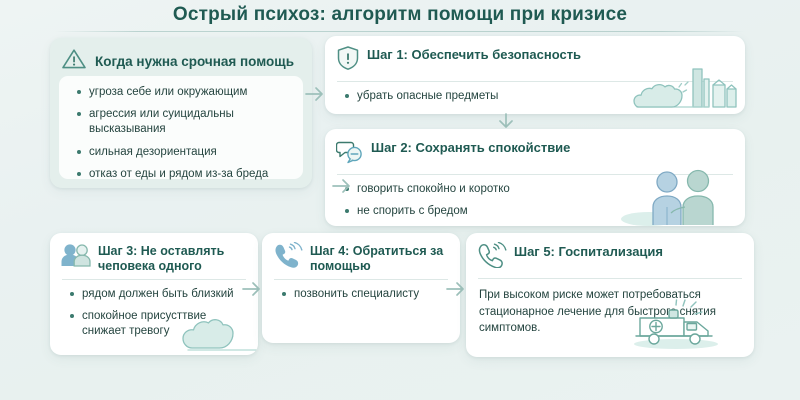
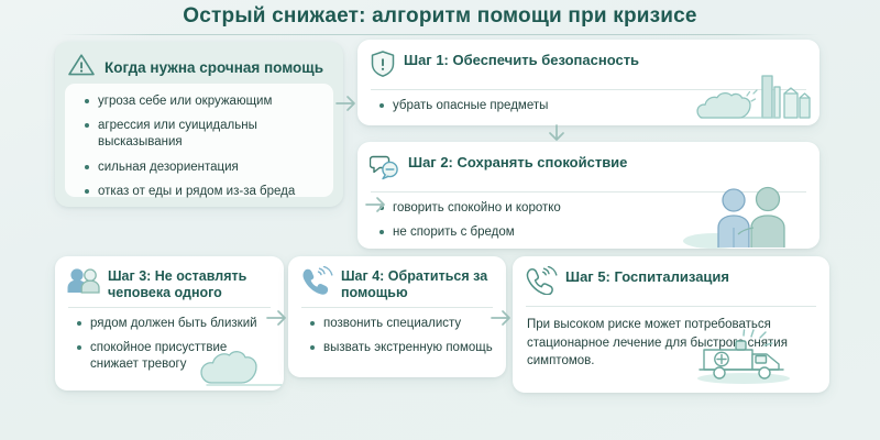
- Острый психоз: алгоритм помощи при кризисе
+ Острый снижает: алгоритм помощи при кризисе
  Когда нужна срочная помощь
  угроза себе или окружающим
  агрессия или суицидальны высказывания
  сильная дезориентация
  отказ от еды и рядом из-за бреда
  Шаг 1: Обеспечить безопасность
  убрать опасные предметы
  Шаг 2: Сохранять спокойствие
  говорить спокойно и коротко
  не спорить с бредом
  Шаг 3: Не оставлять чеповека одного
  рядом должен быть близкий
  спокойное присусттвие снижает тревогу
  Шаг 4: Обратиться за помощью
  позвонить специалисту
+ вызвать экстренную помощь
  Шаг 5: Госпитализация
  При высоком риске может потребоваться стационарное лечение для быстрог сняия симптомов.
